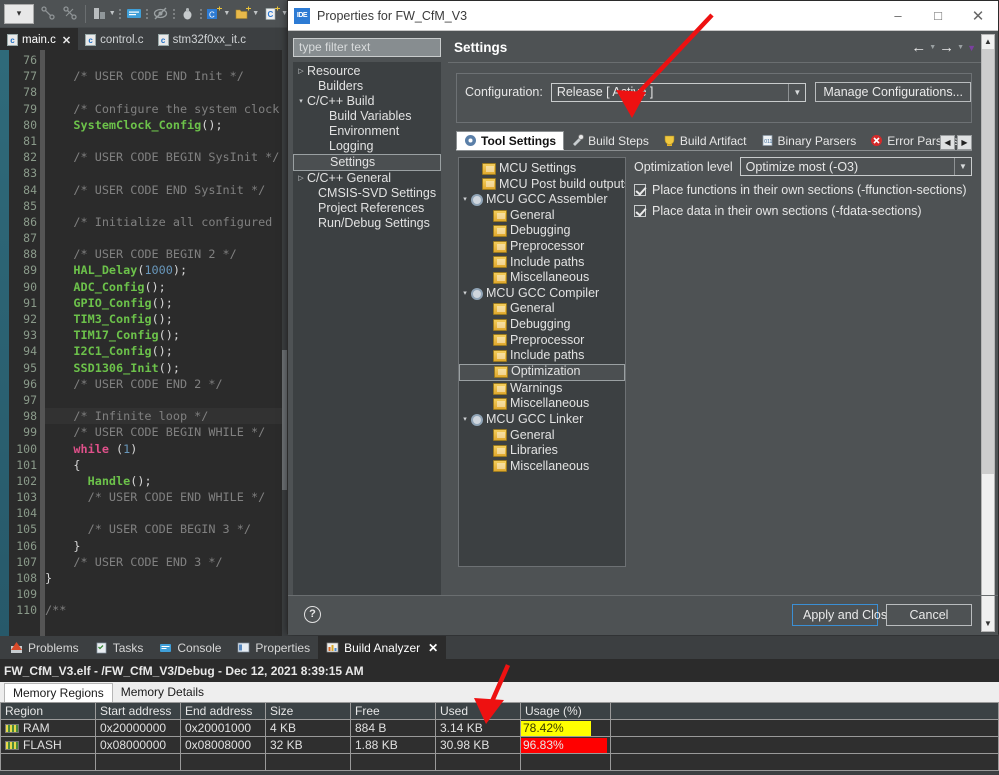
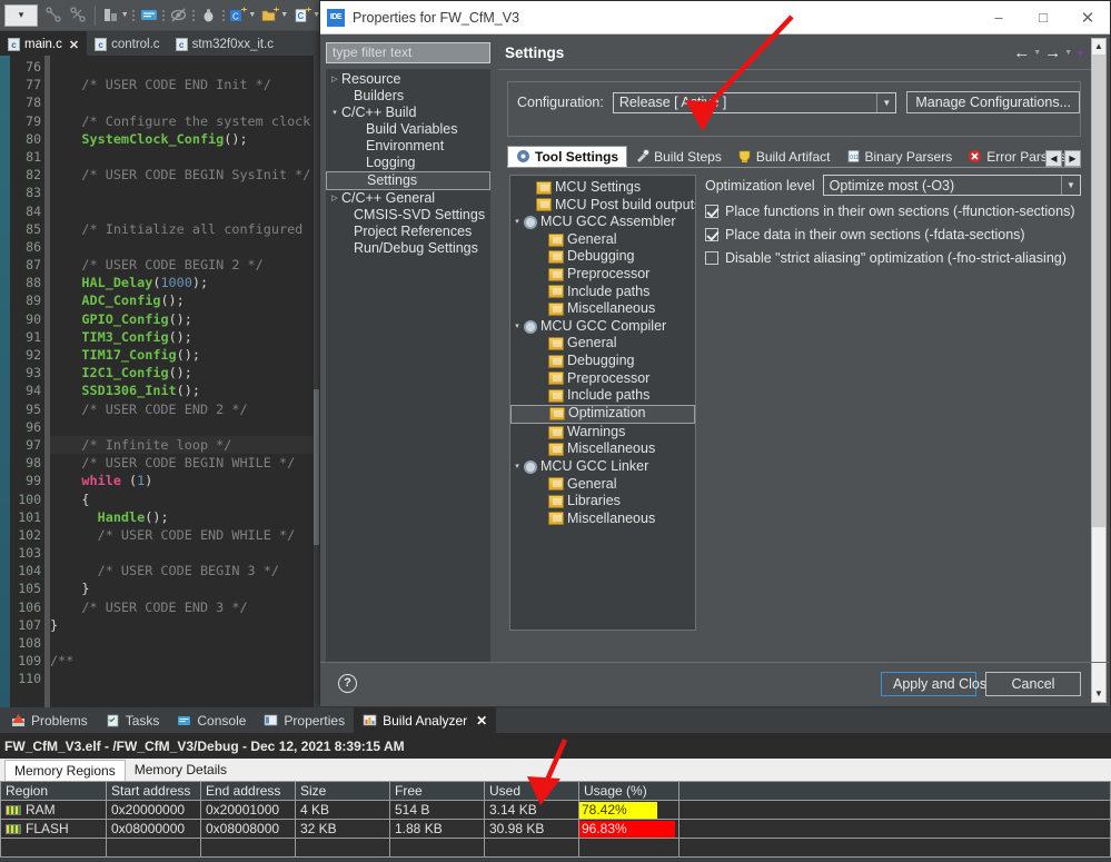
  ▾
  C
  C
  c
  main.c
  ✕
  c
  control.c
  c
  stm32f0xx_it.c
  76
  77
  78
  79
  80
  81
  82
  83
  84
  85
  86
  87
  88
  89
  90
  91
  92
  93
  94
  95
  96
  97
  98
  99
  100
  101
  102
  103
  104
  105
  106
  107
  108
  109
  110
  /* USER CODE END Init */
  /* Configure the system clock
  SystemClock_Config();
  /* USER CODE BEGIN SysInit */
- /* USER CODE END SysInit */
  /* Initialize all configured
  /* USER CODE BEGIN 2 */
  HAL_Delay(1000);
  ADC_Config();
  GPIO_Config();
  TIM3_Config();
  TIM17_Config();
  I2C1_Config();
  SSD1306_Init();
  /* USER CODE END 2 */
  /* Infinite loop */
  /* USER CODE BEGIN WHILE */
  while (1)
  {
  Handle();
  /* USER CODE END WHILE */
  /* USER CODE BEGIN 3 */
  }
  /* USER CODE END 3 */
  }
  /**
  Properties for FW_CfM_V3
  –
  □
  ✕
  type filter text
  Resource
  Builders
  C/C++ Build
  Build Variables
  Environment
  Logging
  Settings
  C/C++ General
  CMSIS-SVD Settings
  Project References
  Run/Debug Settings
  Settings
  ←
  →
  ▼
  Configuration:
  ▼
  Manage Configurations...
  Tool Settings
  Build Steps
  Build Artifact
  Binary Parsers
  Error Parss
  ◀
  ▶
  MCU Settings
  MCU Post build output
  MCU GCC Assembler
  General
  Debugging
  Preprocessor
  Include paths
  Miscellaneous
  MCU GCC Compiler
  General
  Debugging
  Preprocessor
  Include paths
  Optimization
  Warnings
  Miscellaneous
  MCU GCC Linker
  General
  Libraries
  Miscellaneous
  Optimization level
  Optimize most (-O3)
  ▼
  Place functions in their own sections (-ffunction-sections)
  Place data in their own sections (-fdata-sections)
+ Disable "strict aliasing" optimization (-fno-strict-aliasing)
  ▲
  ▼
  ?
  Apply and Clos
  Cancel
  Problems
  Tasks
  Console
  Properties
  Build Analyzer
  ✕
  FW_CfM_V3.elf - /FW_CfM_V3/Debug - Dec 12, 2021 8:39:15 AM
  Memory Regions
  Memory Details
  Region	Start address	End address	Size	Free	Used	Usage (%)
- RAM	0x20000000	0x20001000	4 KB	884 B	3.14 KB	78.42%
+ RAM	0x20000000	0x20001000	4 KB	514 B	3.14 KB	78.42%
  FLASH	0x08000000	0x08008000	32 KB	1.88 KB	30.98 KB	96.83%
